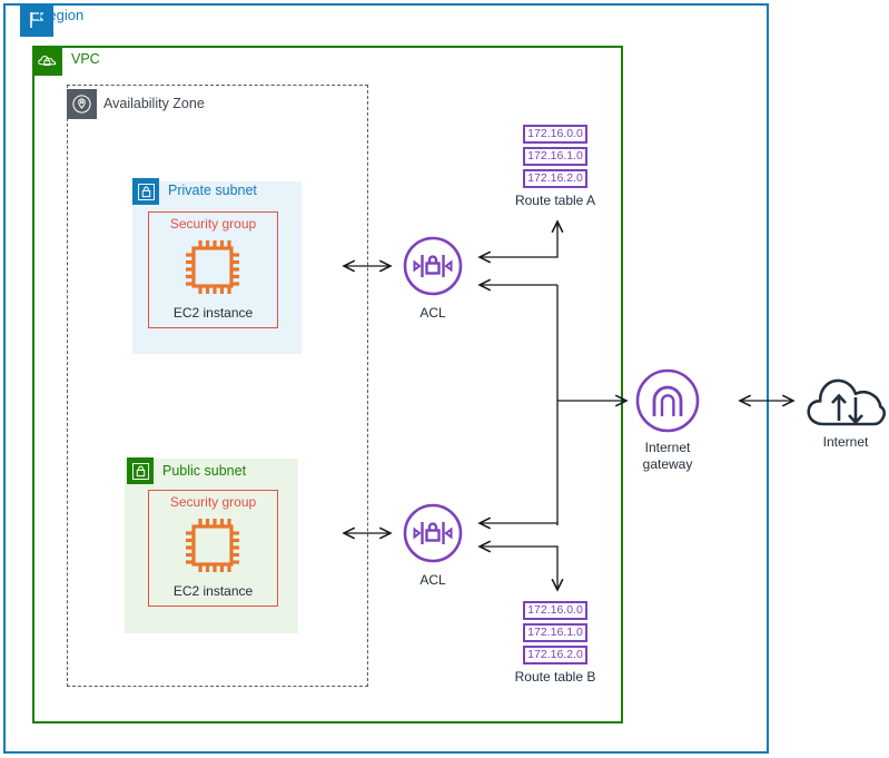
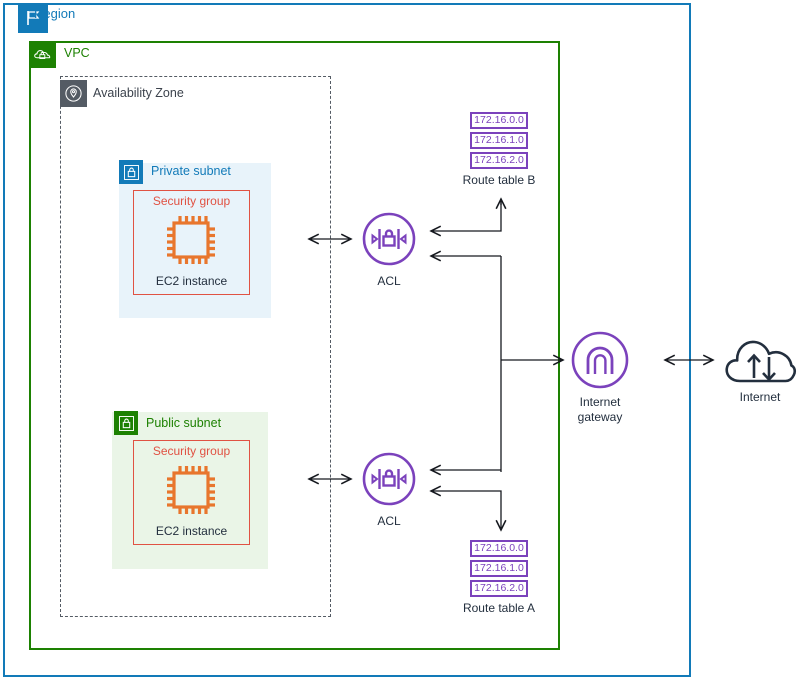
  Region
  VPC
  Availability Zone
  Private subnet
  Security group
  EC2 instance
  Public subnet
  Security group
  EC2 instance
  ACL
  ACL
  172.16.0.0
  172.16.1.0
  172.16.2.0
- Route table A
+ Route table B
  172.16.0.0
  172.16.1.0
  172.16.2.0
- Route table B
+ Route table A
  Internet
  gateway
  Internet
